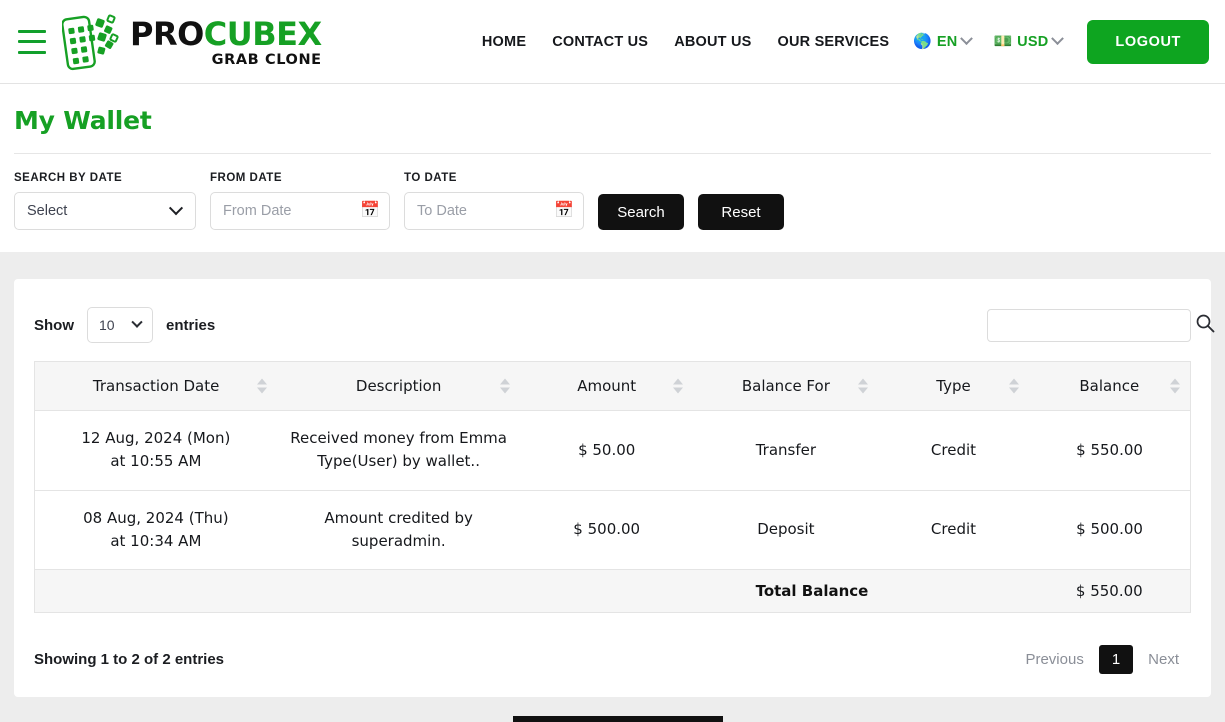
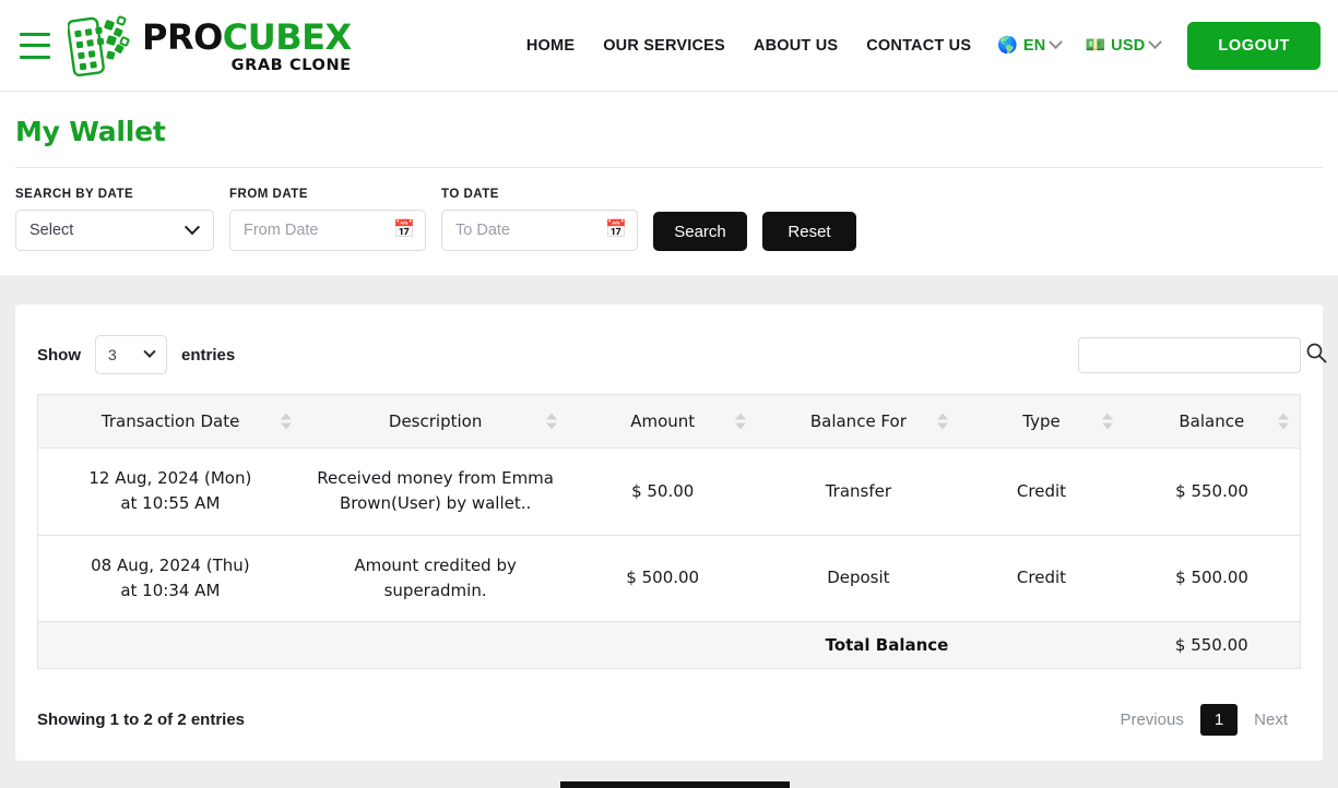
  PROCUBEX
  GRAB CLONE
  HOME
- CONTACT US
+ OUR SERVICES
  ABOUT US
- OUR SERVICES
+ CONTACT US
  🌎
  EN
  💵
  USD
  LOGOUT
  My Wallet
  SEARCH BY DATE
  Select
  FROM DATE
  From Date
  📅
  TO DATE
  To Date
  📅
  Search
  Reset
  Show
- 10
+ 3
  entries
  Transaction Date	Description	Amount	Balance For	Type	Balance
- 12 Aug, 2024 (Mon) at 10:55 AM	Received money from Emma Type(User) by wallet..	$ 50.00	Transfer	Credit	$ 550.00
+ 12 Aug, 2024 (Mon) at 10:55 AM	Received money from Emma Brown(User) by wallet..	$ 50.00	Transfer	Credit	$ 550.00
  08 Aug, 2024 (Thu) at 10:34 AM	Amount credited by superadmin.	$ 500.00	Deposit	Credit	$ 500.00
  Total Balance		$ 550.00
  Showing 1 to 2 of 2 entries
  Previous
  1
  Next
